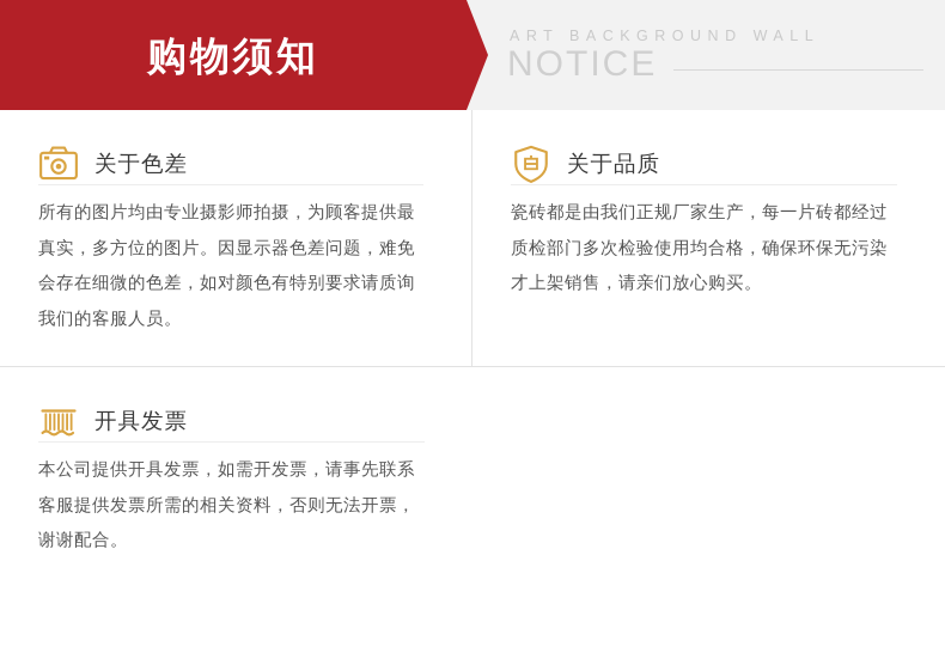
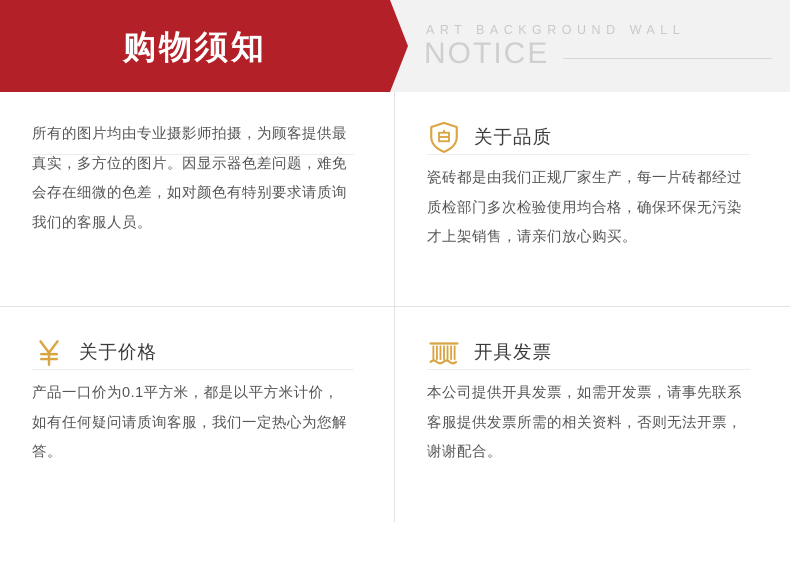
  购物须知
  ART BACKGROUND WALL
  NOTICE
- 关于色差
  所有的图片均由专业摄影师拍摄，为顾客提供最真实，多方位的图片。因显示器色差问题，难免会存在细微的色差，如对颜色有特别要求请质询我们的客服人员。
  关于品质
  瓷砖都是由我们正规厂家生产，每一片砖都经过质检部门多次检验使用均合格，确保环保无污染才上架销售，请亲们放心购买。
+ 关于价格
+ 产品一口价为0.1平方米，都是以平方米计价，如有任何疑问请质询客服，我们一定热心为您解答。
  开具发票
  本公司提供开具发票，如需开发票，请事先联系客服提供发票所需的相关资料，否则无法开票，谢谢配合。
